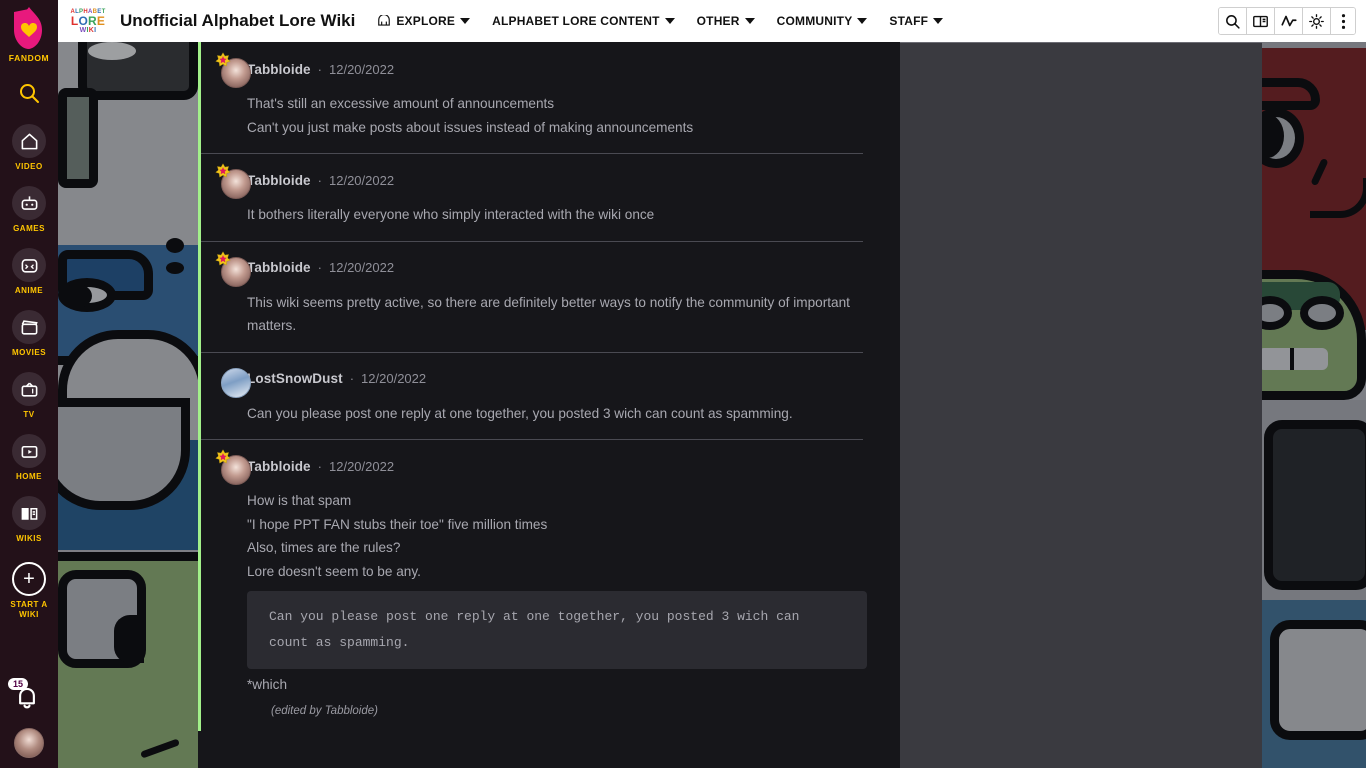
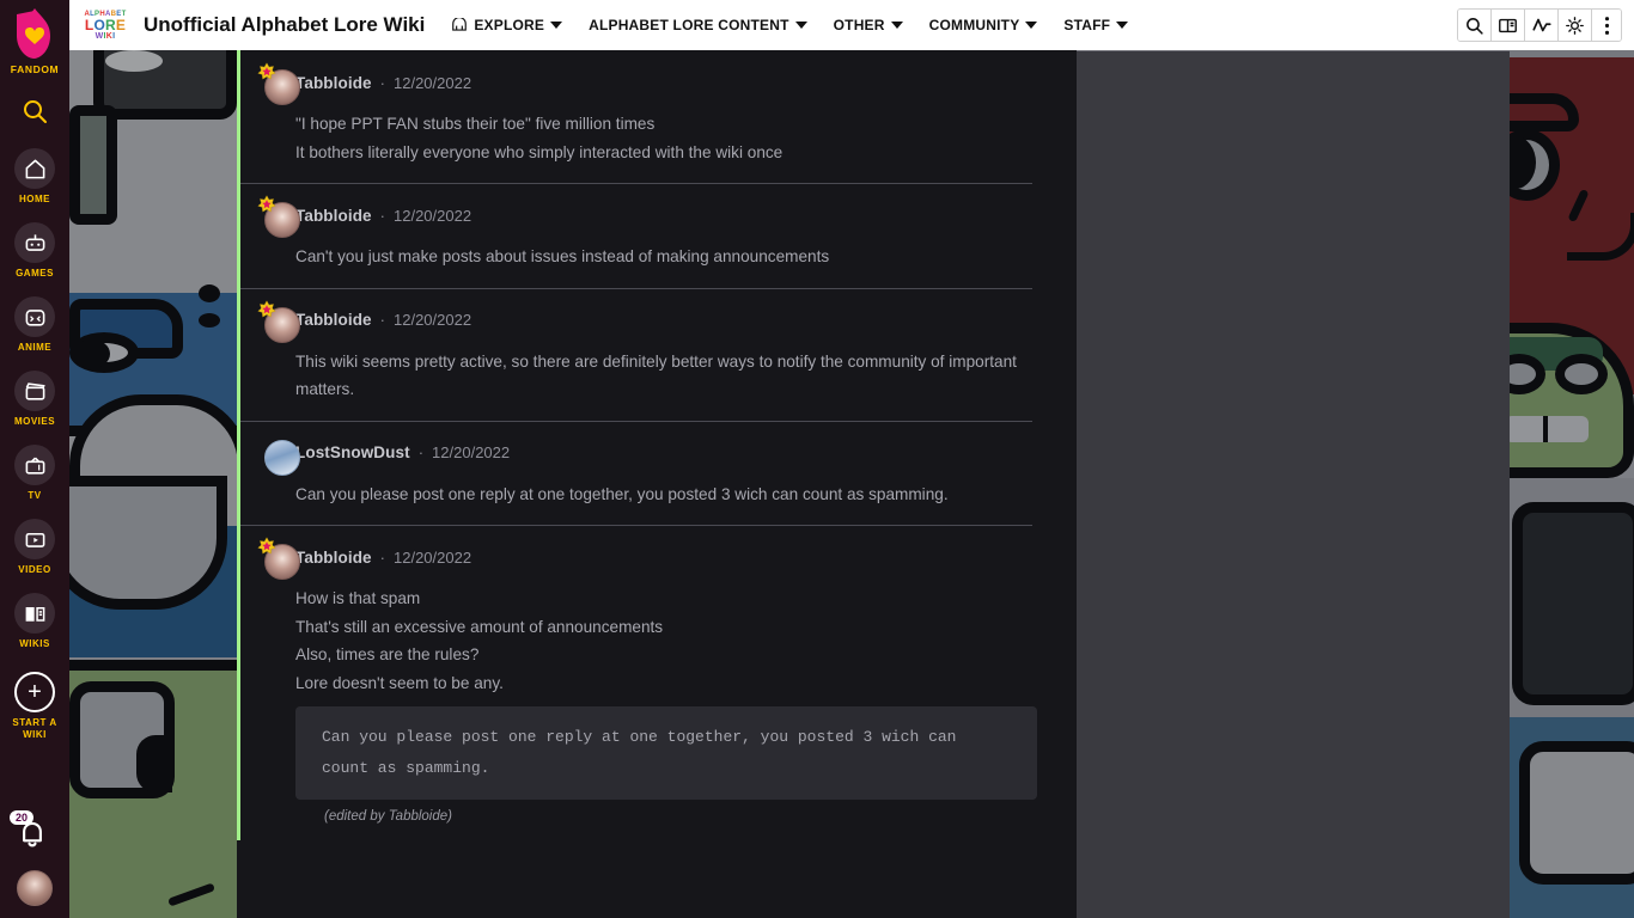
  FANDOM
- VIDEO
+ HOME
  GAMES
  ANIME
  MOVIES
  TV
- HOME
+ VIDEO
  WIKIS
  +
  START A WIKI
- 15
+ 20
  LORE
  Unofficial Alphabet Lore Wiki
  EXPLORE
  ALPHABET LORE CONTENT
  OTHER
  COMMUNITY
  STAFF
  abbloide
  ·
  12/20/2022
- That's still an excessive amount of announcements
+ "I hope PPT FAN stubs their toe" five million times
- Can't you just make posts about issues instead of making announcements
+ It bothers literally everyone who simply interacted with the wiki once
  abbloide
  ·
  12/20/2022
- It bothers literally everyone who simply interacted with the wiki once
+ Can't you just make posts about issues instead of making announcements
  Tabbloide
  ·
  12/20/2022
  This wiki seems pretty active, so there are definitely better ways to notify the community of important matters.
  LostSnowDust
  ·
  12/20/2022
  Can you please post one reply at one together, you posted 3 wich can count as spamming.
  abbloide
  ·
  12/20/2022
  How is that spam
- "I hope PPT FAN stubs their toe" five million times
+ That's still an excessive amount of announcements
  Also, times are the rules?
  Lore doesn't seem to be any.
  Can you please post one reply at one together, you posted 3 wich can count as spamming.
- *which
  (edited by Tabbloide)
